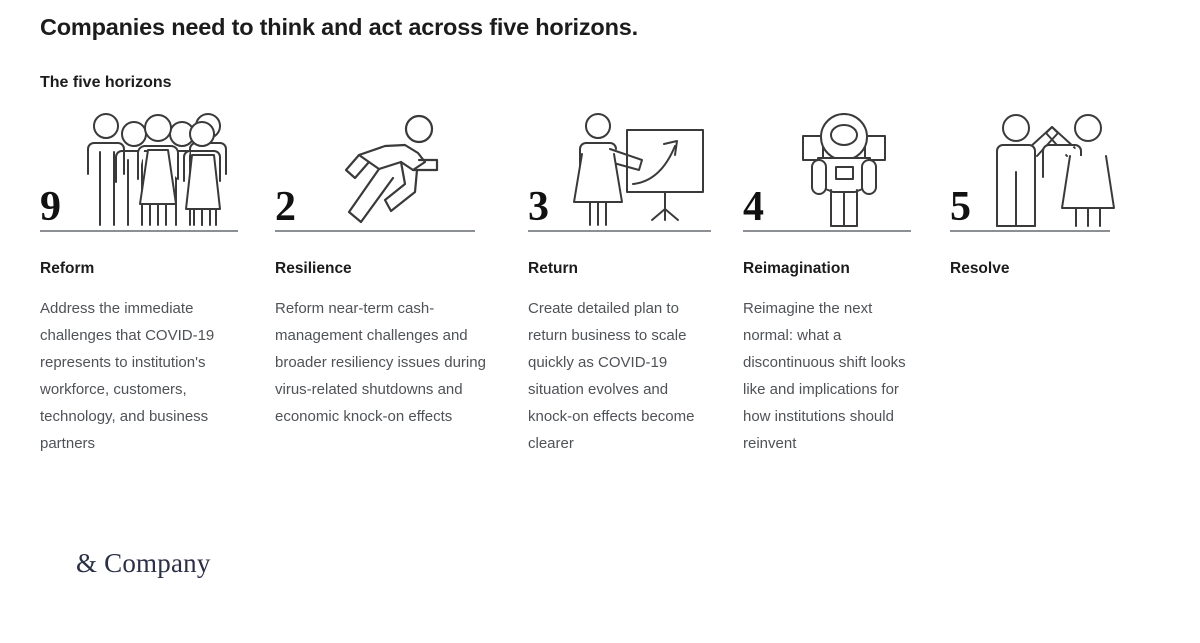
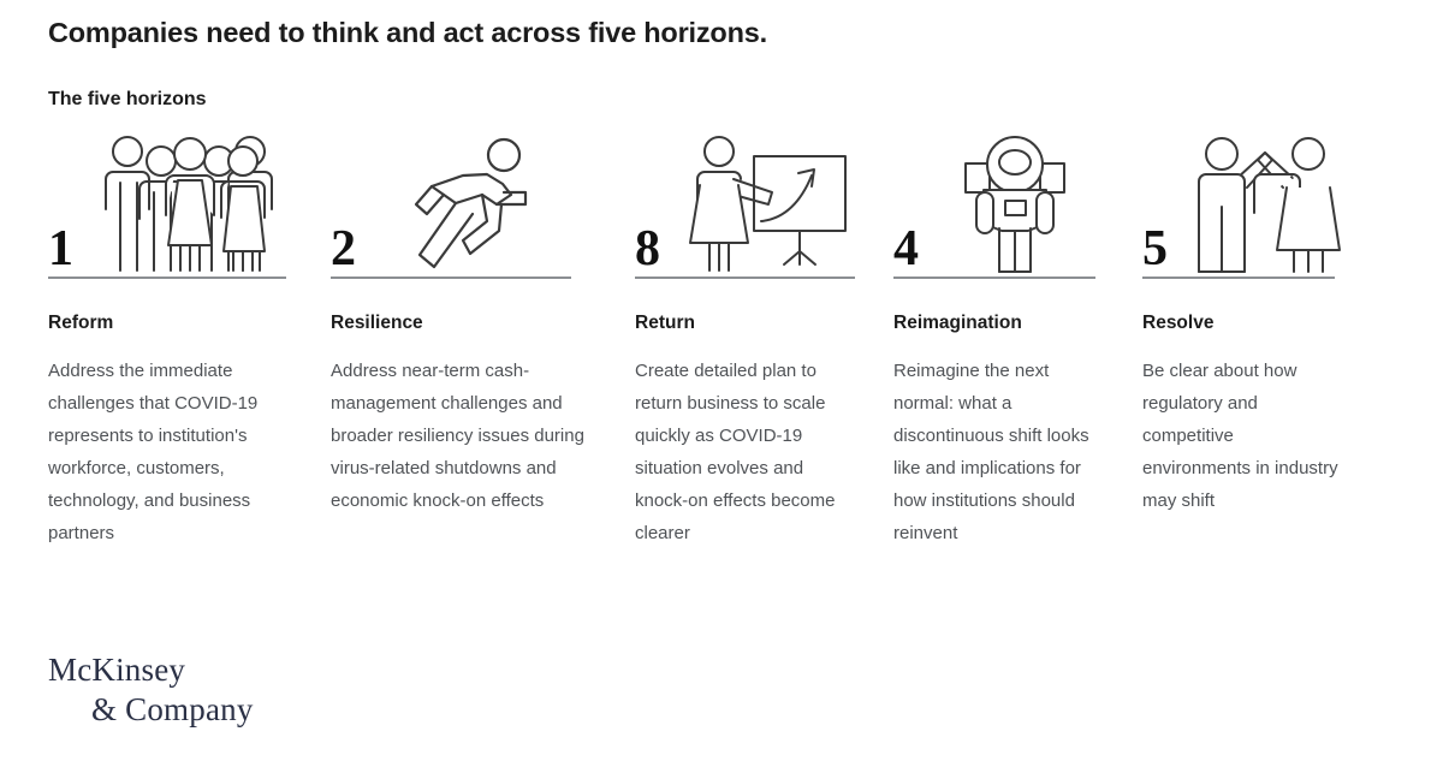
  Companies need to think and act across five horizons.
  The five horizons
- 9
+ 1
  Reform
  Address the immediate challenges that COVID-19 represents to institution's workforce, customers, technology, and business partners
  2
  Resilience
- Reform near-term cash-management challenges and broader resiliency issues during virus-related shutdowns and economic knock-on effects
+ Address near-term cash-management challenges and broader resiliency issues during virus-related shutdowns and economic knock-on effects
- 3
+ 8
  Return
  Create detailed plan to return business to scale quickly as COVID-19 situation evolves and knock-on effects become clearer
  4
  Reimagination
  Reimagine the next normal: what a discontinuous shift looks like and implications for how institutions should reinvent
  5
  Resolve
+ Be clear about how regulatory and competitive environments in industry may shift
+ McKinsey
  & Company
